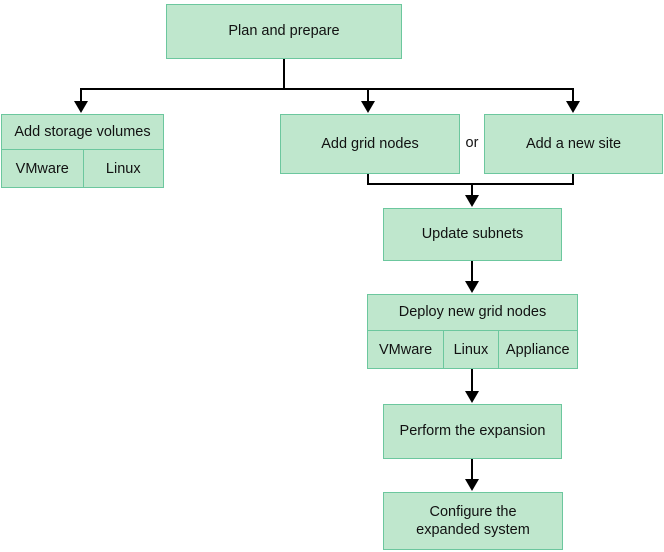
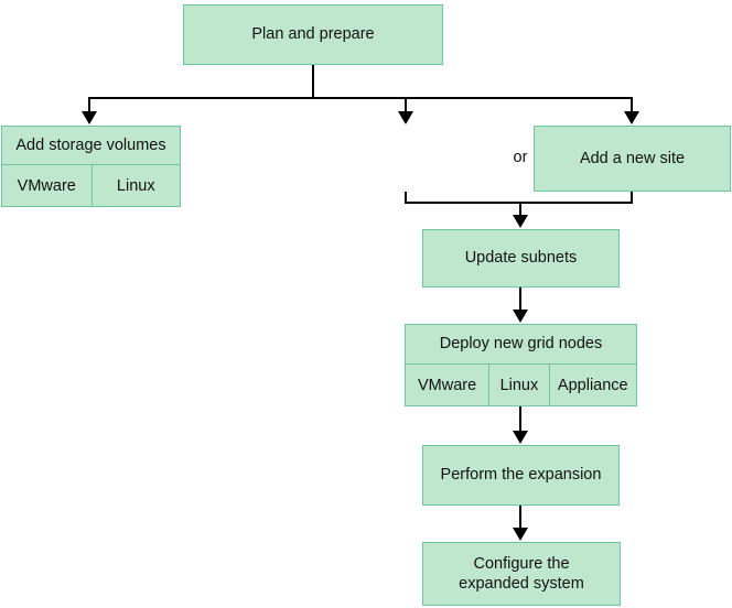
  Plan and prepare
  Add storage volumes
  VMware
  Linux
- Add grid nodes
  or
  Add a new site
  Update subnets
  Deploy new grid nodes
  VMware
  Linux
  Appliance
  Perform the expansion
  Configure the
  expanded system
